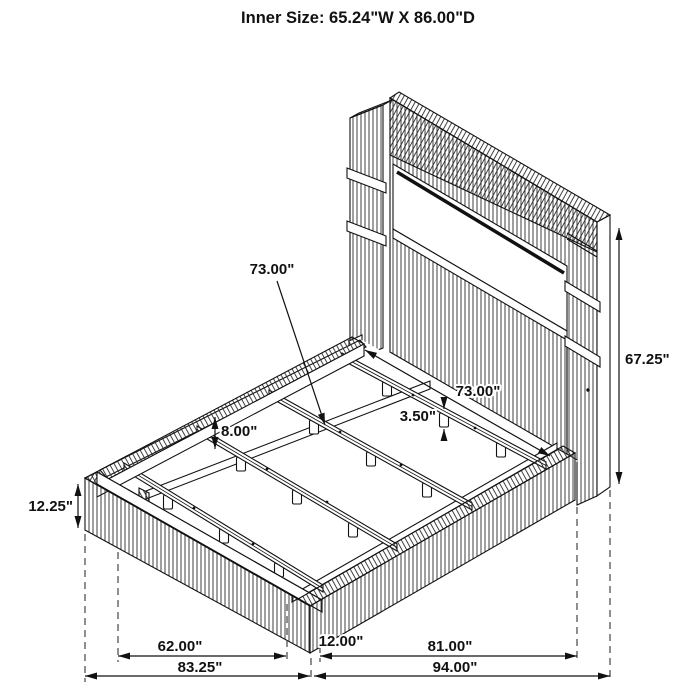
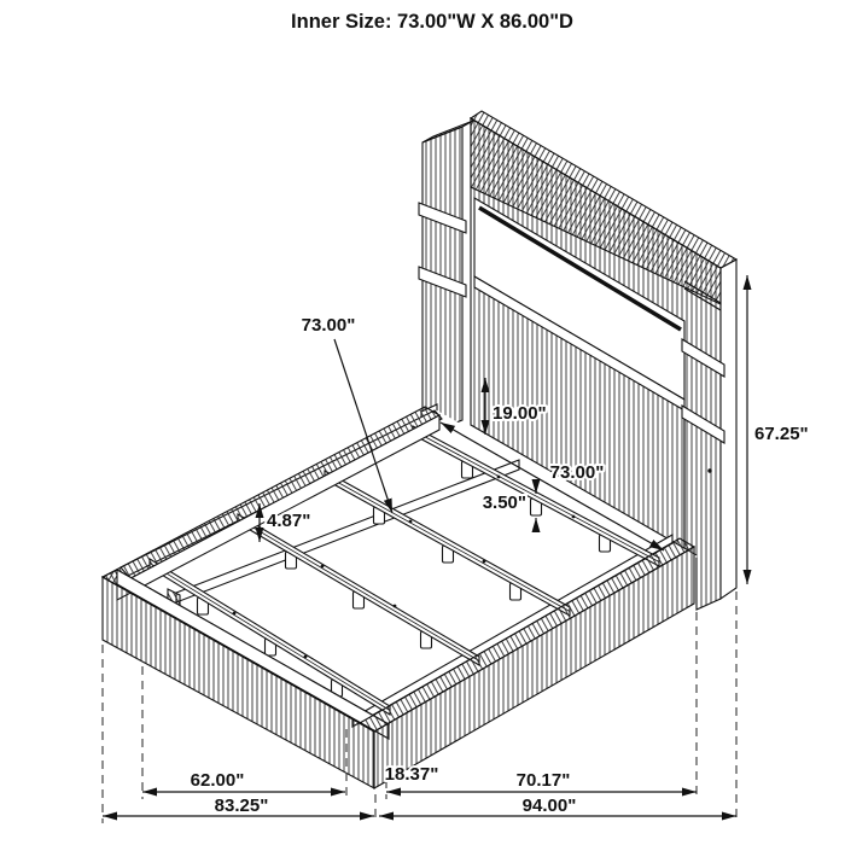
- Inner Size: 65.24"W X 86.00"D
+ Inner Size: 73.00"W X 86.00"D
  67.25"
+ 19.00"
  73.00"
  73.00"
  3.50"
- 8.00"
+ 4.87"
- 12.25"
  62.00"
- 12.00"
+ 18.37"
- 81.00"
+ 70.17"
  83.25"
  94.00"
